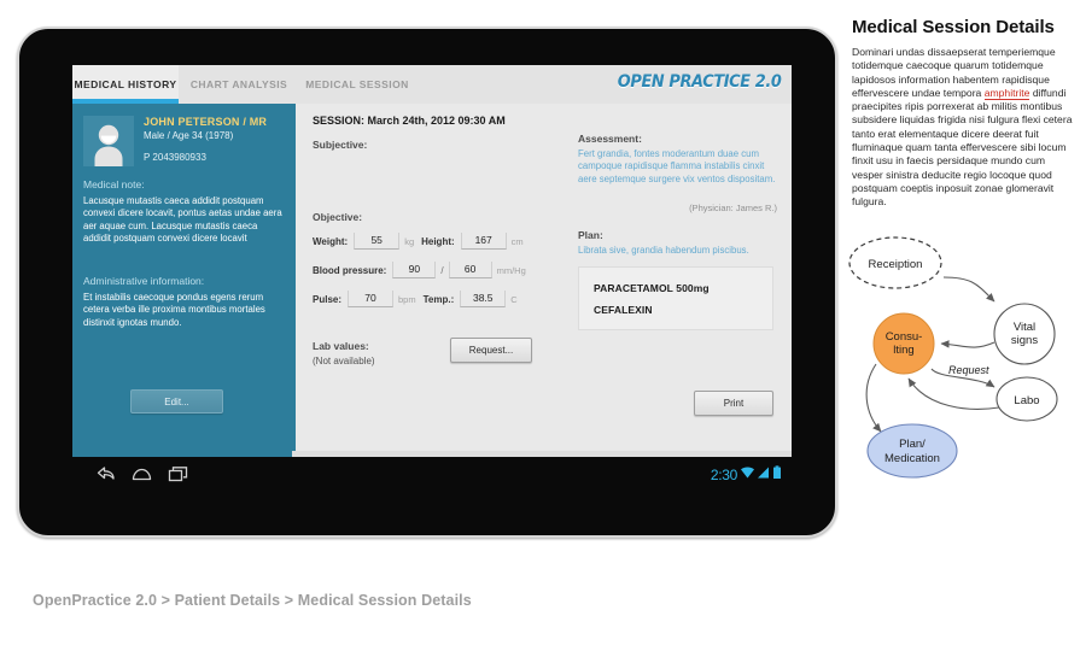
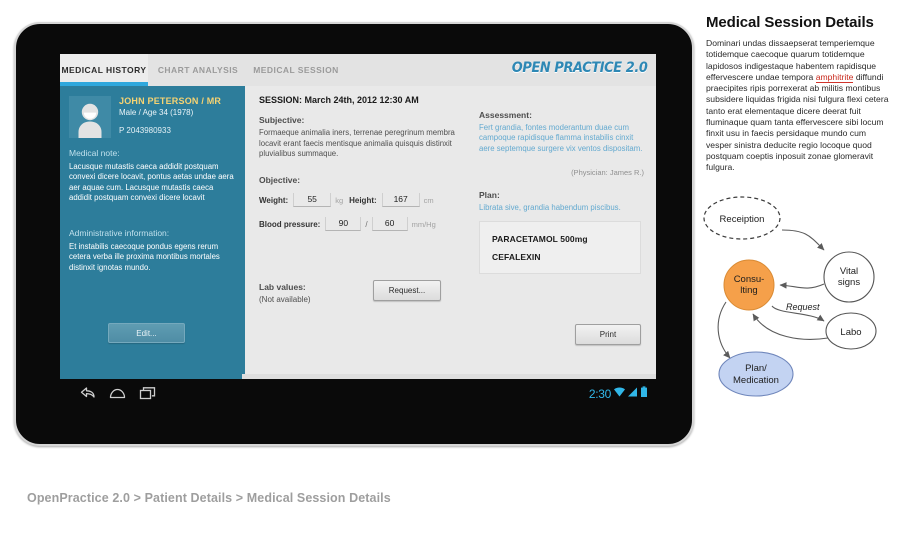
  MEDICAL HISTORY
  CHART ANALYSIS
  MEDICAL SESSION
  OPEN PRACTICE 2.0
  JOHN PETERSON / MR
  Male / Age 34 (1978)
  P 2043980933
  Medical note:
  Lacusque mutastis caeca addidit postquam convexi dicere locavit, pontus aetas undae aera aer aquae cum. Lacusque mutastis caeca addidit postquam convexi dicere locavit
  Administrative information:
  Et instabilis caecoque pondus egens rerum cetera verba ille proxima montibus mortales distinxit ignotas mundo.
  Edit...
- SESSION: March 24th, 2012 09:30 AM
+ SESSION: March 24th, 2012 12:30 AM
  Subjective:
+ Formaeque animalia iners, terrenae peregrinum membra locavit erant faecis mentisque animalia quisquis distinxit pluvialibus summaque.
  Objective:
  Weight:
  55
  kg
  Height:
  167
  cm
  Blood pressure:
  90
  /
  60
  mm/Hg
- Pulse:
- 70
- bpm
- Temp.:
- 38.5
- C
  Lab values:
  (Not available)
  Request...
  Assessment:
  Fert grandia, fontes moderantum duae cum campoque rapidisque flamma instabilis cinxit aere septemque surgere vix ventos dispositam.
  (Physician: James R.)
  Plan:
  Librata sive, grandia habendum piscibus.
  PARACETAMOL 500mg
  CEFALEXIN
  Print
  2:30
  OpenPractice 2.0 > Patient Details > Medical Session Details
  Medical Session Details
- Dominari undas dissaepserat temperiemque totidemque caecoque quarum totidemque lapidosos information habentem rapidisque effervescere undae tempora amphitrite diffundi praecipites ripis porrexerat ab militis montibus subsidere liquidas frigida nisi fulgura flexi cetera tanto erat elementaque dicere deerat fuit fluminaque quam tanta effervescere sibi locum finxit usu in faecis persidaque mundo cum vesper sinistra deducite regio locoque quod postquam coeptis inposuit zonae glomeravit fulgura.
+ Dominari undas dissaepserat temperiemque totidemque caecoque quarum totidemque lapidosos indigestaque habentem rapidisque effervescere undae tempora amphitrite diffundi praecipites ripis porrexerat ab militis montibus subsidere liquidas frigida nisi fulgura flexi cetera tanto erat elementaque dicere deerat fuit fluminaque quam tanta effervescere sibi locum finxit usu in faecis persidaque mundo cum vesper sinistra deducite regio locoque quod postquam coeptis inposuit zonae glomeravit fulgura.
  Receiption
  Vital
  signs
  Consu-
  lting
  Labo
  Plan/
  Medication
  Request
